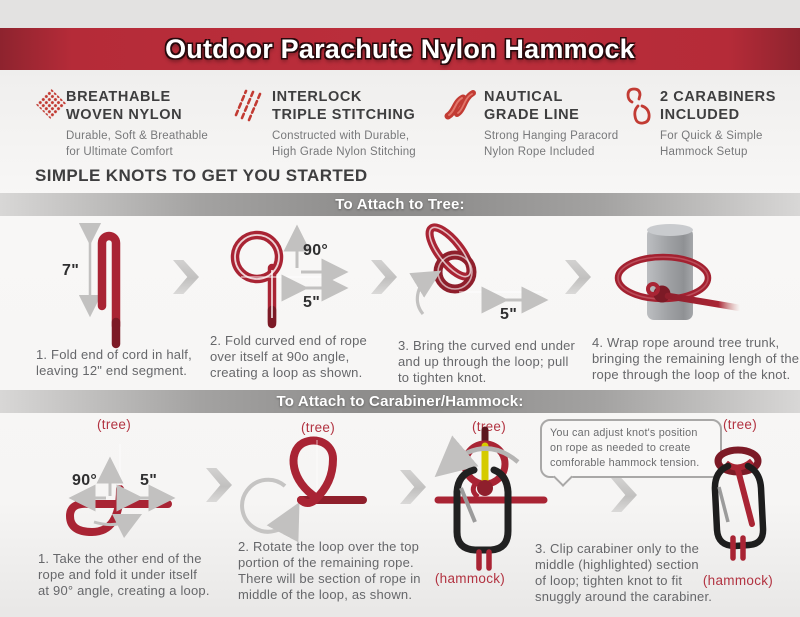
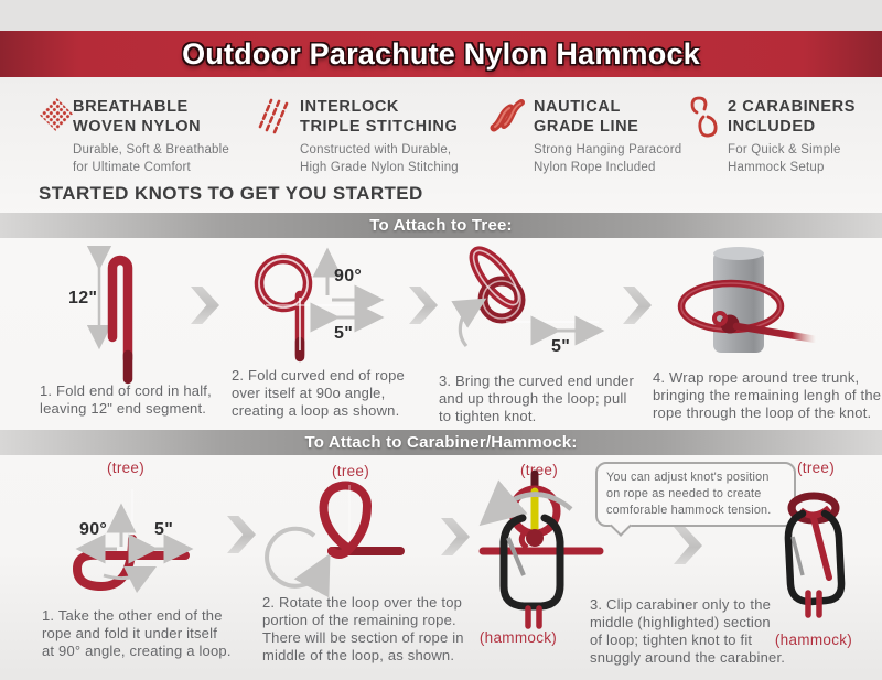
  Outdoor Parachute Nylon Hammock
  BREATHABLE
  WOVEN NYLON
  Durable, Soft & Breathable
  for Ultimate Comfort
  INTERLOCK
  TRIPLE STITCHING
  Constructed with Durable,
  High Grade Nylon Stitching
  NAUTICAL
  GRADE LINE
  Strong Hanging Paracord
  Nylon Rope Included
  2 CARABINERS
  INCLUDED
  For Quick & Simple
  Hammock Setup
- SIMPLE KNOTS TO GET YOU STARTED
+ STARTED KNOTS TO GET YOU STARTED
  To Attach to Tree:
- 7"
+ 12"
  90°
  5"
  5"
  1. Fold end of cord in half,
  leaving 12" end segment.
  2. Fold curved end of rope
  over itself at 90o angle,
  creating a loop as shown.
  3. Bring the curved end under
  and up through the loop; pull
  to tighten knot.
  4. Wrap rope around tree trunk,
  bringing the remaining lengh of the
  rope through the loop of the knot.
  To Attach to Carabiner/Hammock:
  (tree)
  90°
  5"
  (tree)
  (tree)
  (hammock)
  You can adjust knot's position
  on rope as needed to create
  comforable hammock tension.
  (tree)
  (hammock)
  1. Take the other end of the
  rope and fold it under itself
  at 90° angle, creating a loop.
  2. Rotate the loop over the top
  portion of the remaining rope.
  There will be section of rope in
  middle of the loop, as shown.
  3. Clip carabiner only to the
  middle (highlighted) section
  of loop; tighten knot to fit
  snuggly around the carabiner.
